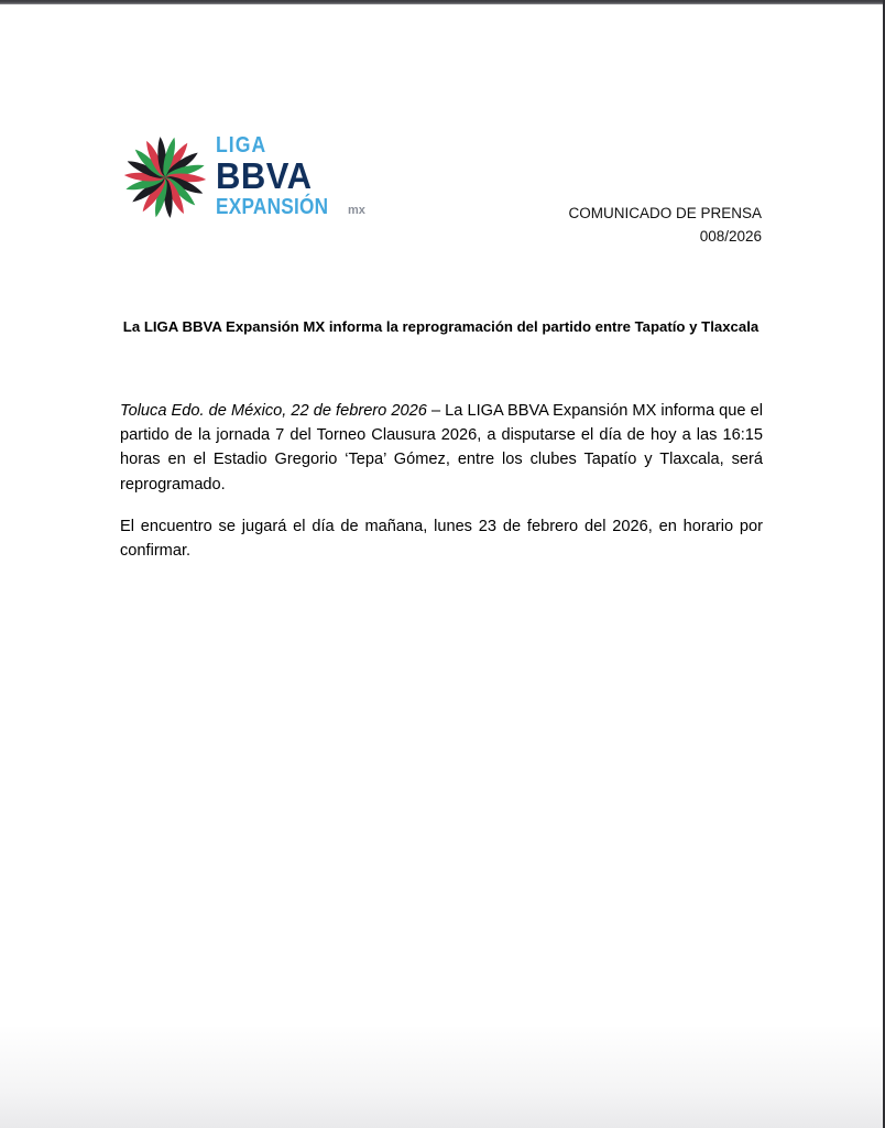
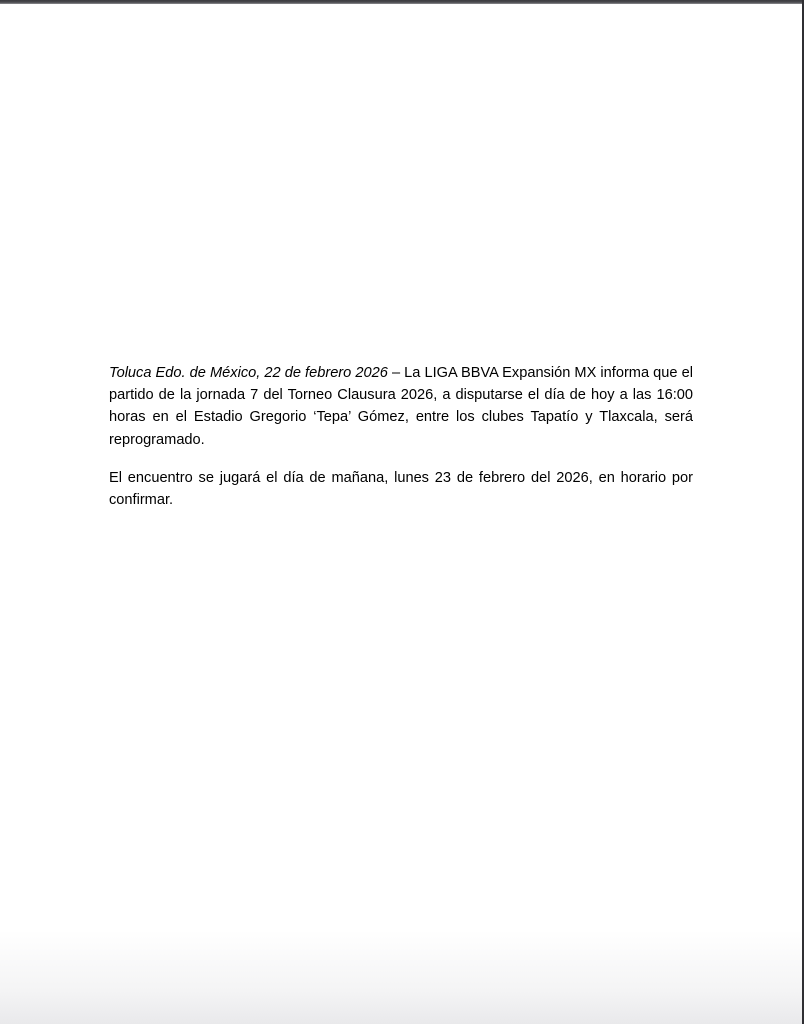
- LIGA
- BBVA
- EXPANSIÓN
- mx
- COMUNICADO DE PRENSA
- 008/2026
- La LIGA BBVA Expansión MX informa la reprogramación del partido entre Tapatío y Tlaxcala
- Toluca Edo. de México, 22 de febrero 2026 – La LIGA BBVA Expansión MX informa que el partido de la jornada 7 del Torneo Clausura 2026, a disputarse el día de hoy a las 16:15 horas en el Estadio Gregorio ‘Tepa’ Gómez, entre los clubes Tapatío y Tlaxcala, será reprogramado.
+ Toluca Edo. de México, 22 de febrero 2026 – La LIGA BBVA Expansión MX informa que el partido de la jornada 7 del Torneo Clausura 2026, a disputarse el día de hoy a las 16:00 horas en el Estadio Gregorio ‘Tepa’ Gómez, entre los clubes Tapatío y Tlaxcala, será reprogramado.
  El encuentro se jugará el día de mañana, lunes 23 de febrero del 2026, en horario por confirmar.
